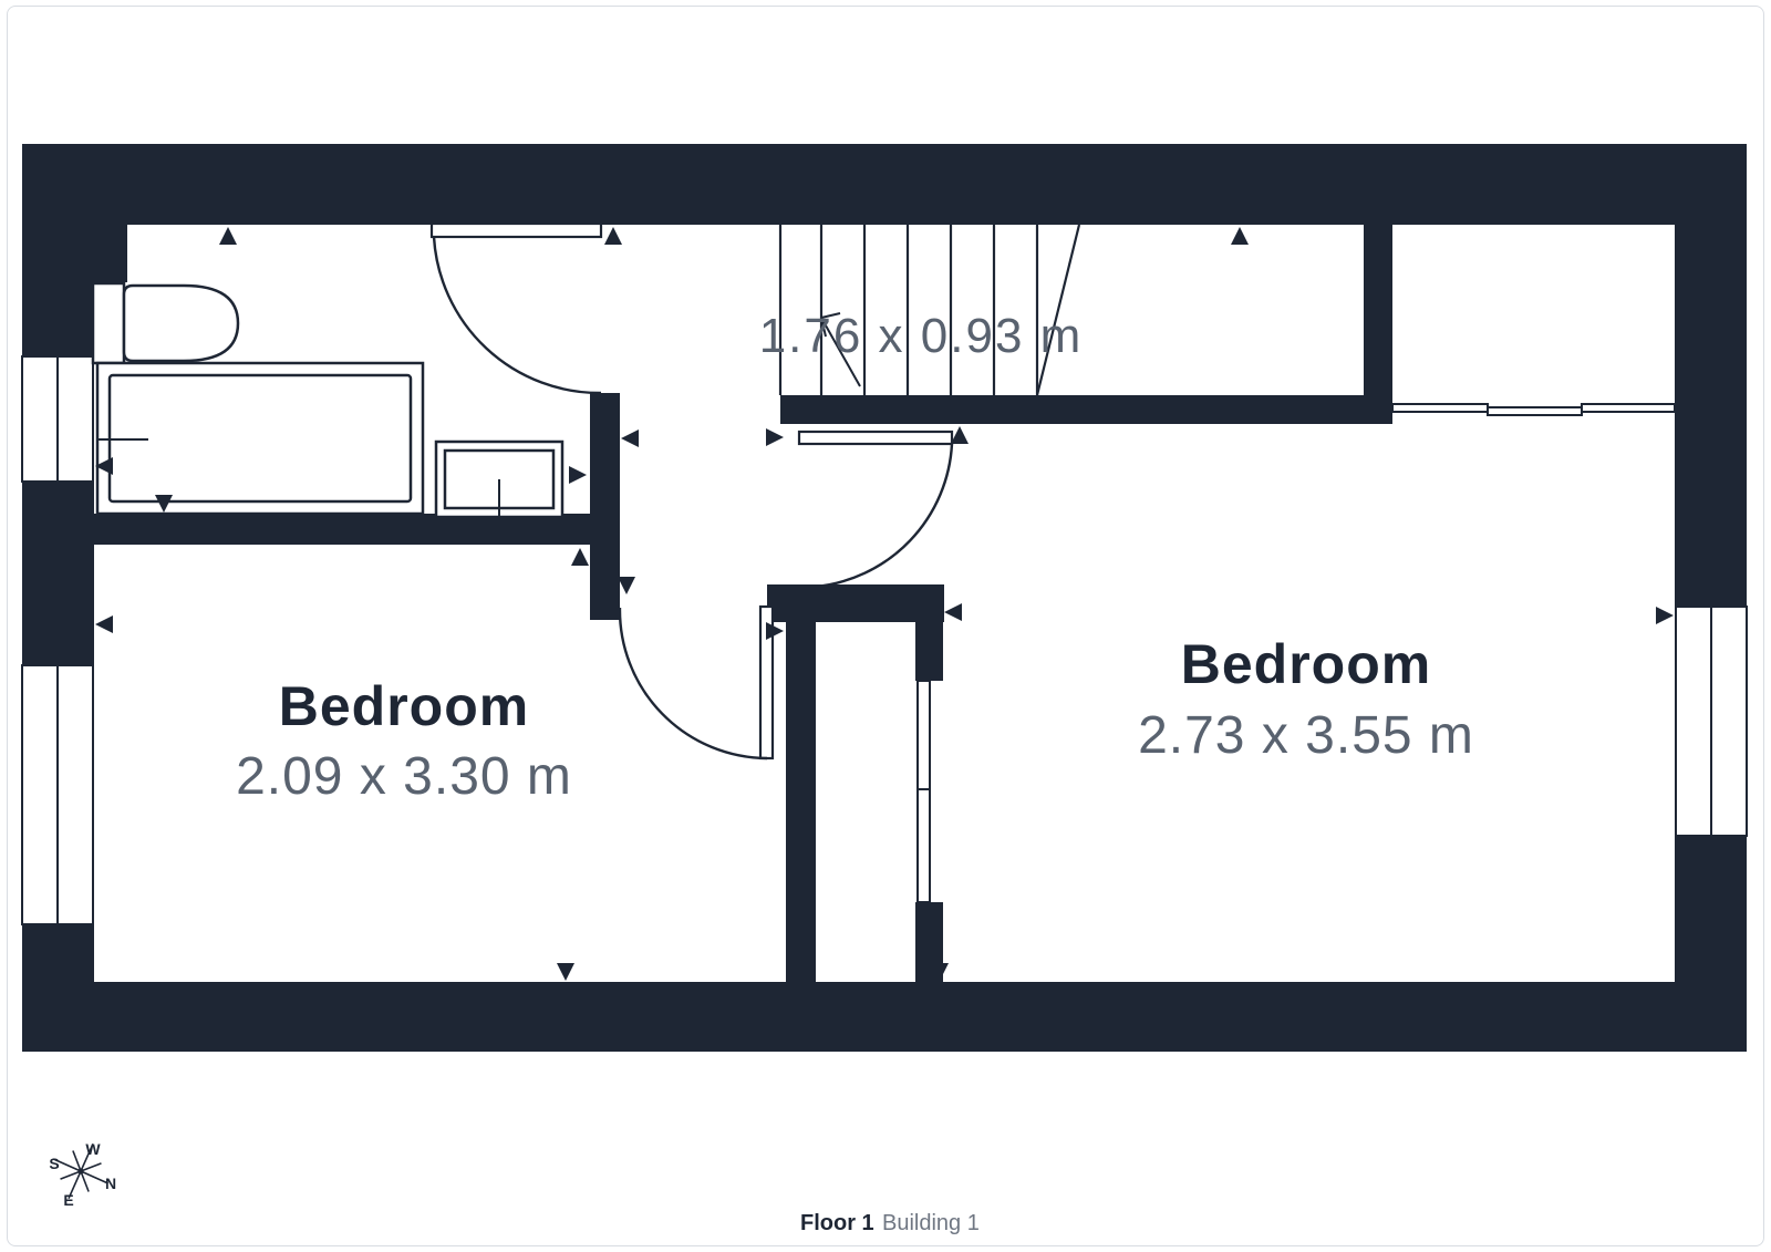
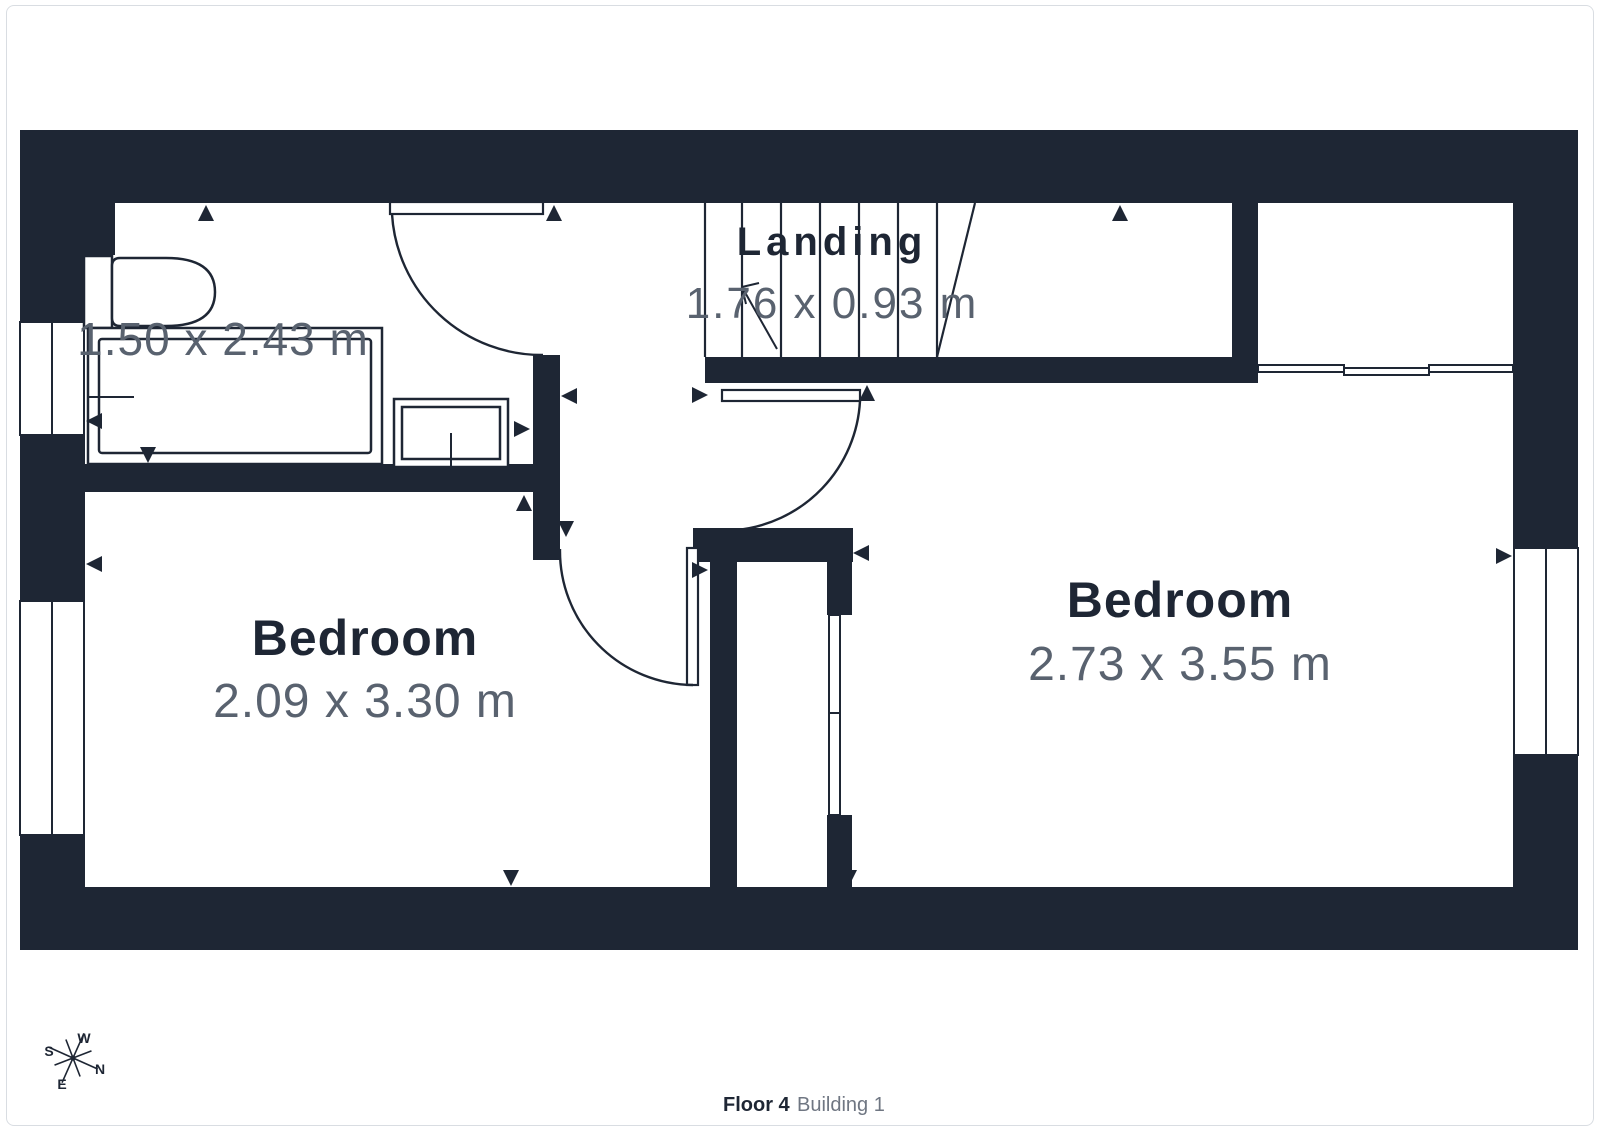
+ 1.50 x 2.43 m
+ Landing
  1.76 x 0.93 m
  Bedroom
  2.09 x 3.30 m
  Bedroom
  2.73 x 3.55 m
  W
  S
  N
  E
- Floor 1
+ Floor 4
  Building 1
